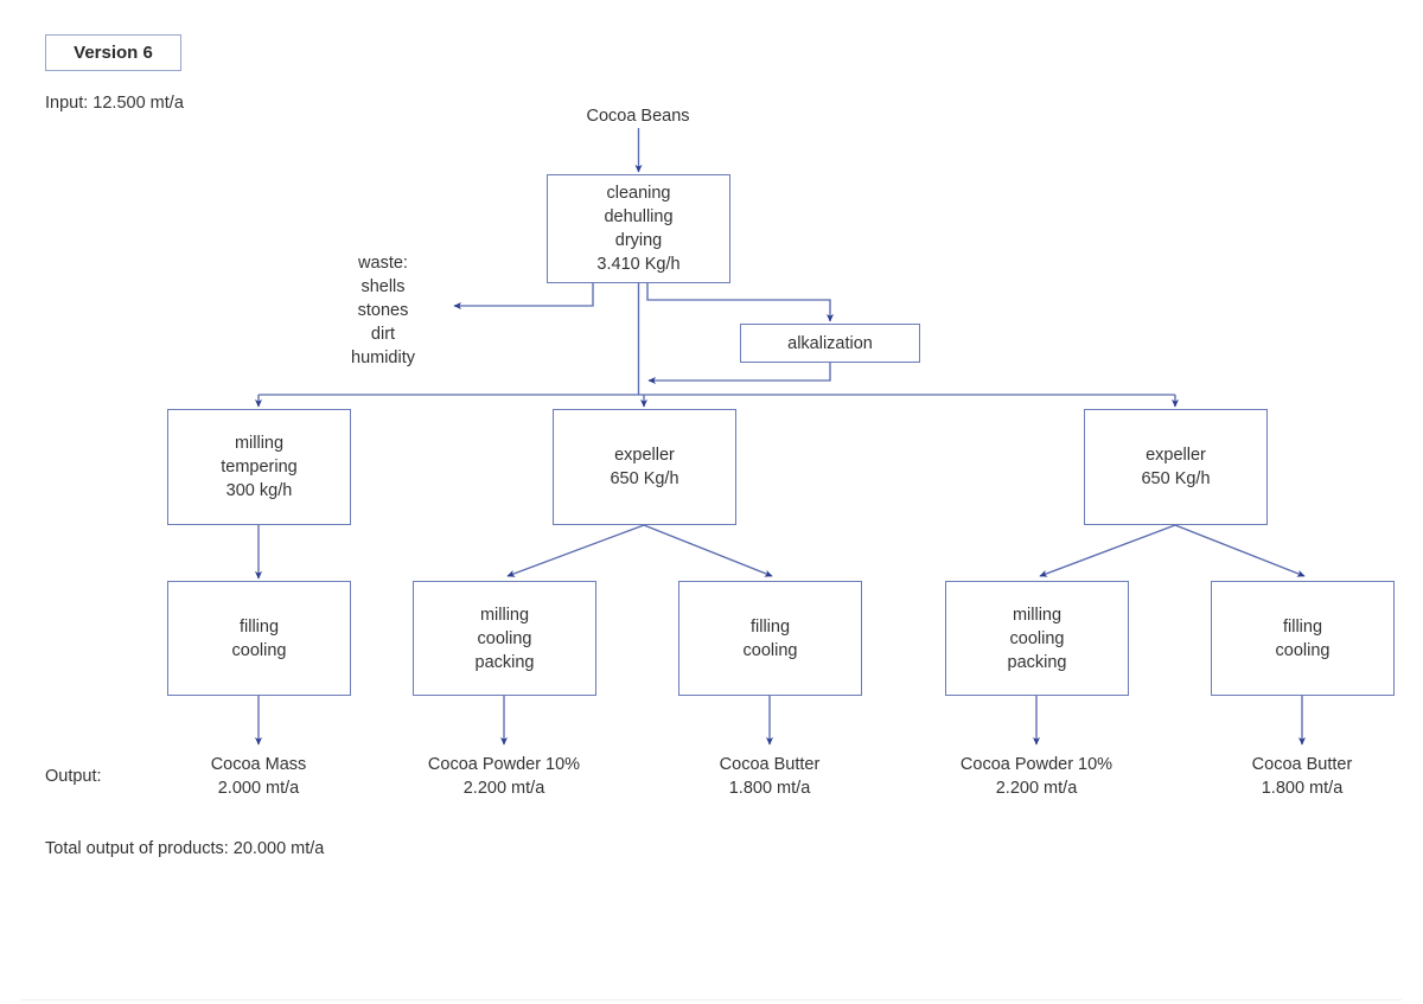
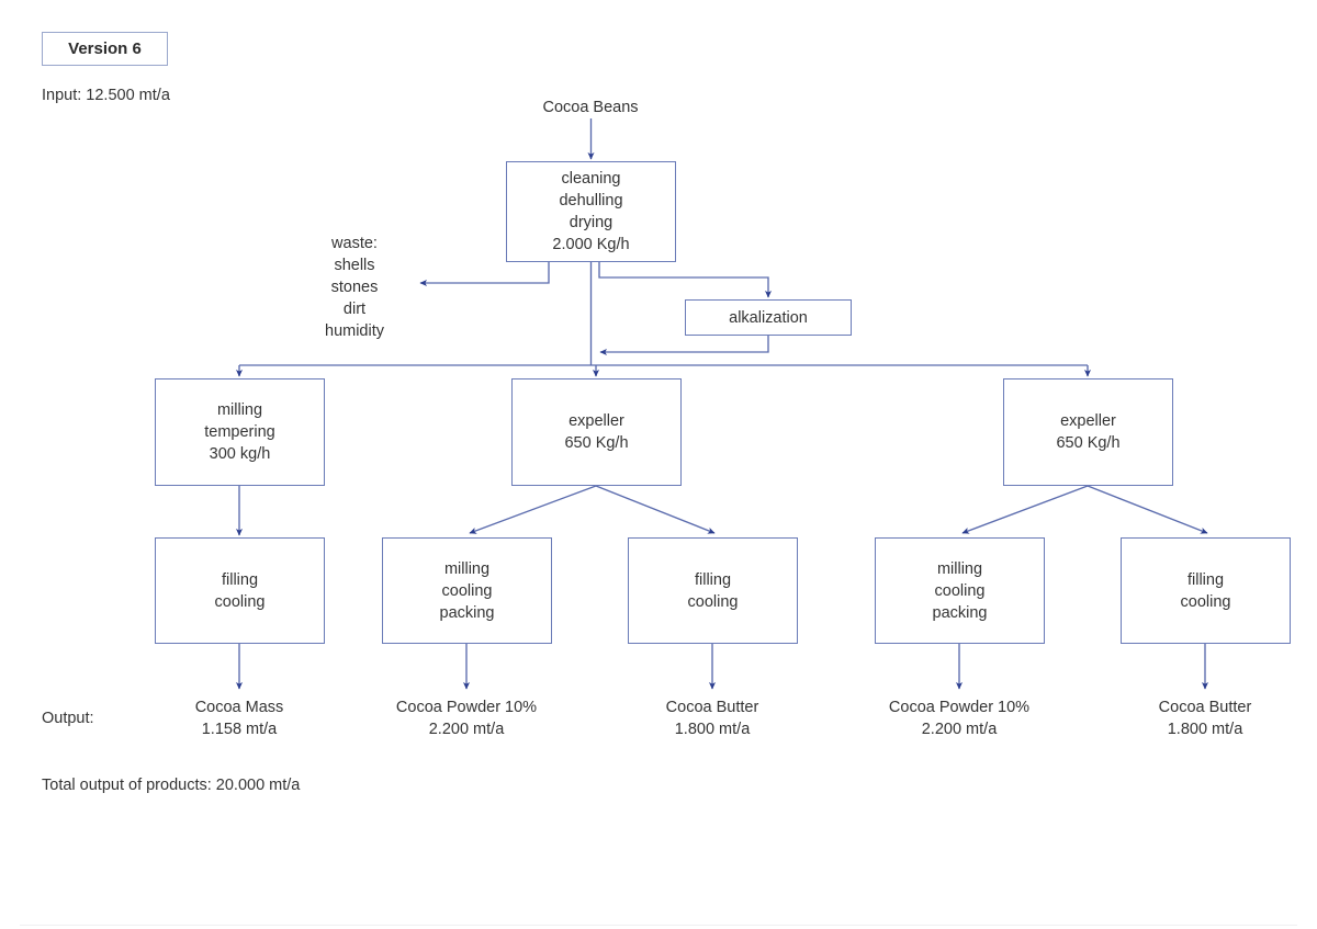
  Version 6
  Input: 12.500 mt/a
  Cocoa Beans
  waste:
  shells
  stones
  dirt
  humidity
  cleaning
  dehulling
  drying
- 3.410 Kg/h
+ 2.000 Kg/h
  alkalization
  milling
  tempering
  300 kg/h
  expeller
  650 Kg/h
  expeller
  650 Kg/h
  filling
  cooling
  milling
  cooling
  packing
  filling
  cooling
  milling
  cooling
  packing
  filling
  cooling
  Output:
  Cocoa Mass
- 2.000 mt/a
+ 1.158 mt/a
  Cocoa Powder 10%
  2.200 mt/a
  Cocoa Butter
  1.800 mt/a
  Cocoa Powder 10%
  2.200 mt/a
  Cocoa Butter
  1.800 mt/a
  Total output of products: 20.000 mt/a
